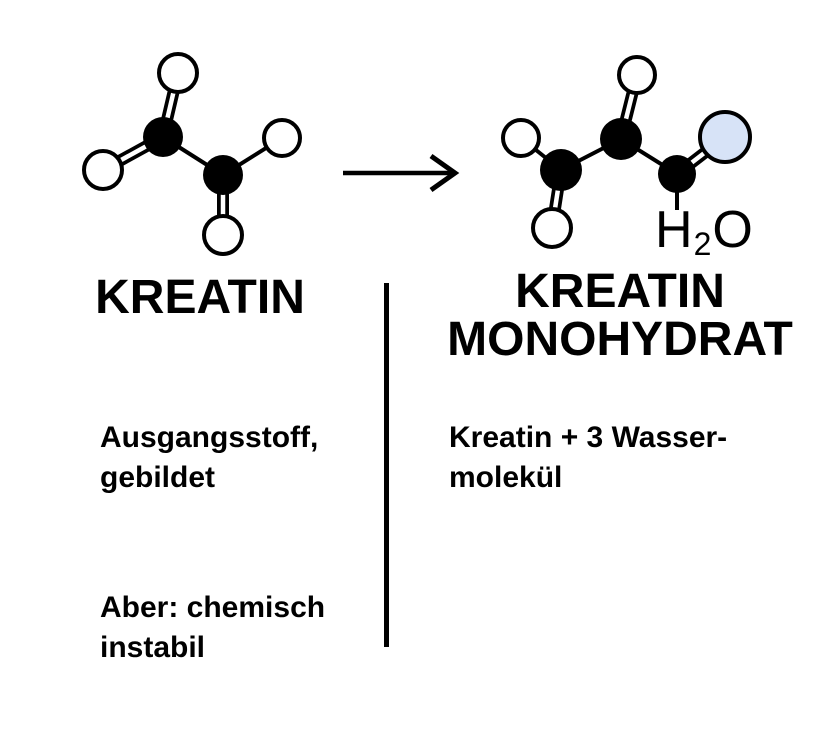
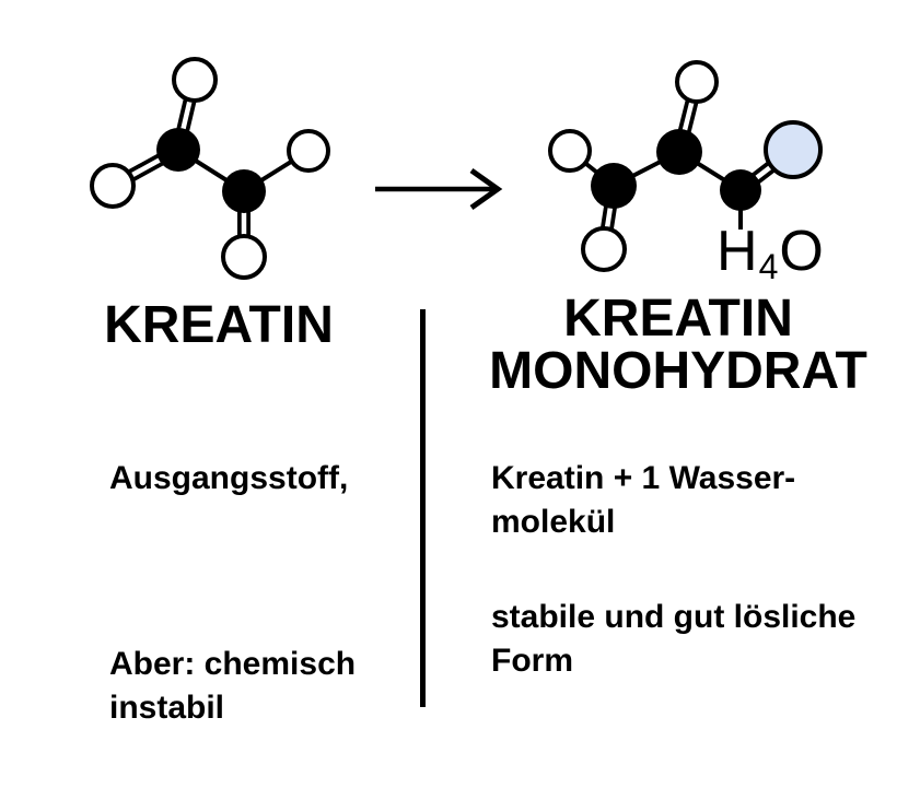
- H2O
+ H4O
  KREATIN
  KREATIN
  MONOHYDRAT
  Ausgangsstoff,
- gebildet
  Aber: chemisch
  instabil
- Kreatin + 3 Wasser-
+ Kreatin + 1 Wasser-
  molekül
+ stabile und gut lösliche
+ Form
